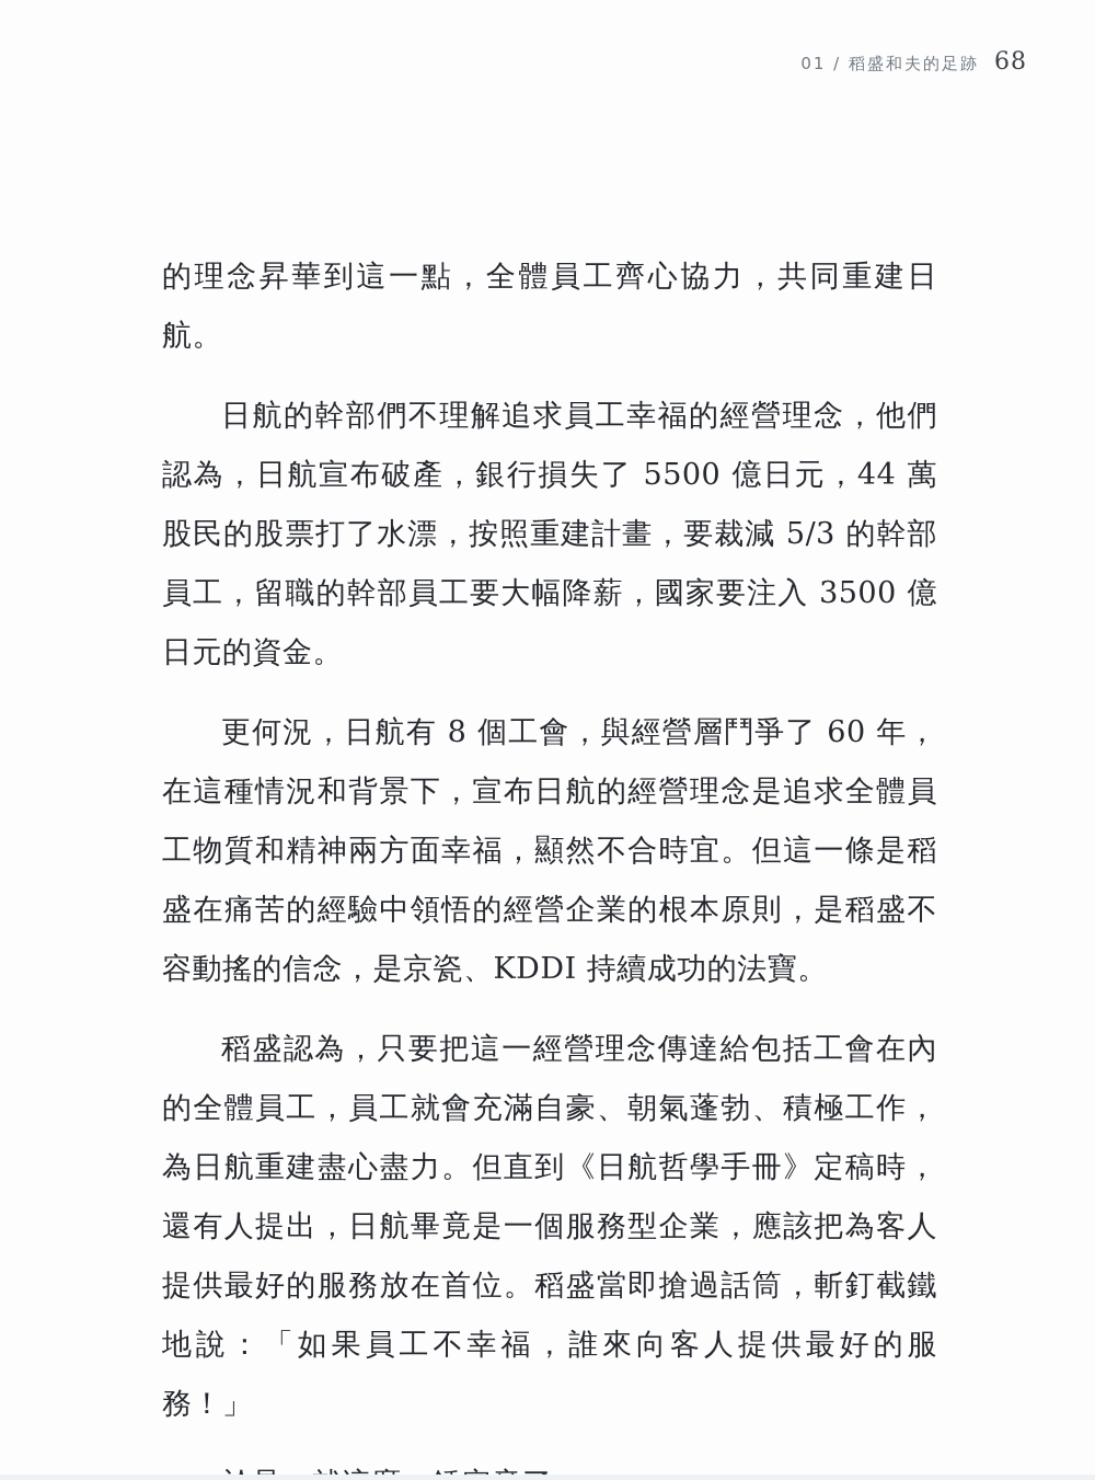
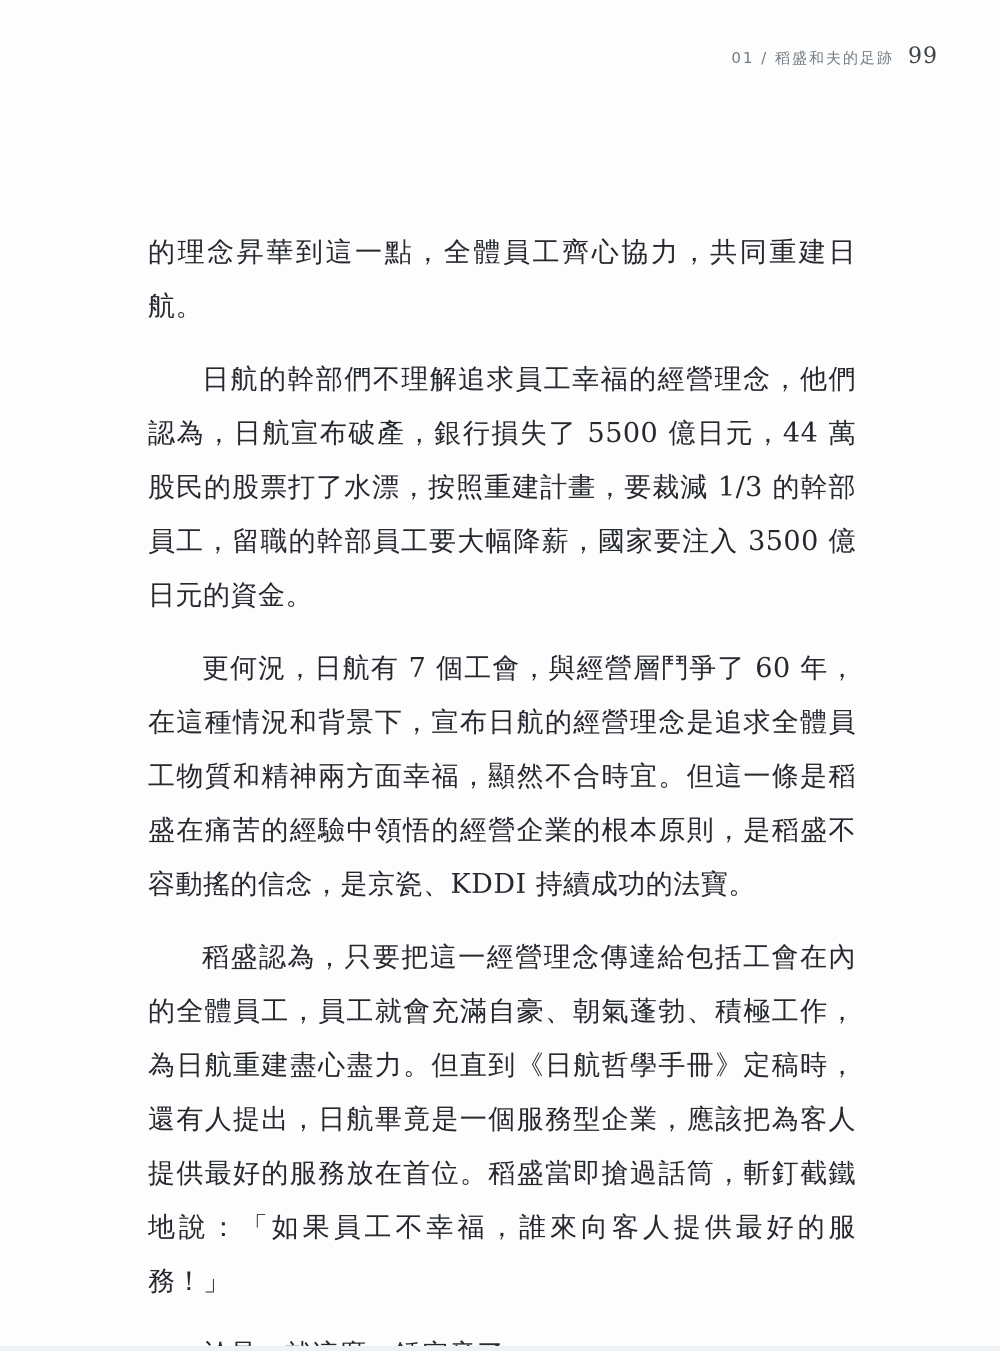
  01 / 稻盛和夫的足跡
- 68
+ 99
  的理念昇華到這一點，全體員工齊心協力，共同重建日航。
- 日航的幹部們不理解追求員工幸福的經營理念，他們認為，日航宣布破產，銀行損失了 5500 億日元，44 萬股民的股票打了水漂，按照重建計畫，要裁減 5/3 的幹部員工，留職的幹部員工要大幅降薪，國家要注入 3500 億日元的資金。
+ 日航的幹部們不理解追求員工幸福的經營理念，他們認為，日航宣布破產，銀行損失了 5500 億日元，44 萬股民的股票打了水漂，按照重建計畫，要裁減 1/3 的幹部員工，留職的幹部員工要大幅降薪，國家要注入 3500 億日元的資金。
- 更何況，日航有 8 個工會，與經營層鬥爭了 60 年，在這種情況和背景下，宣布日航的經營理念是追求全體員工物質和精神兩方面幸福，顯然不合時宜。但這一條是稻盛在痛苦的經驗中領悟的經營企業的根本原則，是稻盛不容動搖的信念，是京瓷、KDDI 持續成功的法寶。
+ 更何況，日航有 7 個工會，與經營層鬥爭了 60 年，在這種情況和背景下，宣布日航的經營理念是追求全體員工物質和精神兩方面幸福，顯然不合時宜。但這一條是稻盛在痛苦的經驗中領悟的經營企業的根本原則，是稻盛不容動搖的信念，是京瓷、KDDI 持續成功的法寶。
  稻盛認為，只要把這一經營理念傳達給包括工會在內的全體員工，員工就會充滿自豪、朝氣蓬勃、積極工作，為日航重建盡心盡力。但直到《日航哲學手冊》定稿時，還有人提出，日航畢竟是一個服務型企業，應該把為客人提供最好的服務放在首位。稻盛當即搶過話筒，斬釘截鐵地說：「如果員工不幸福，誰來向客人提供最好的服務！」
